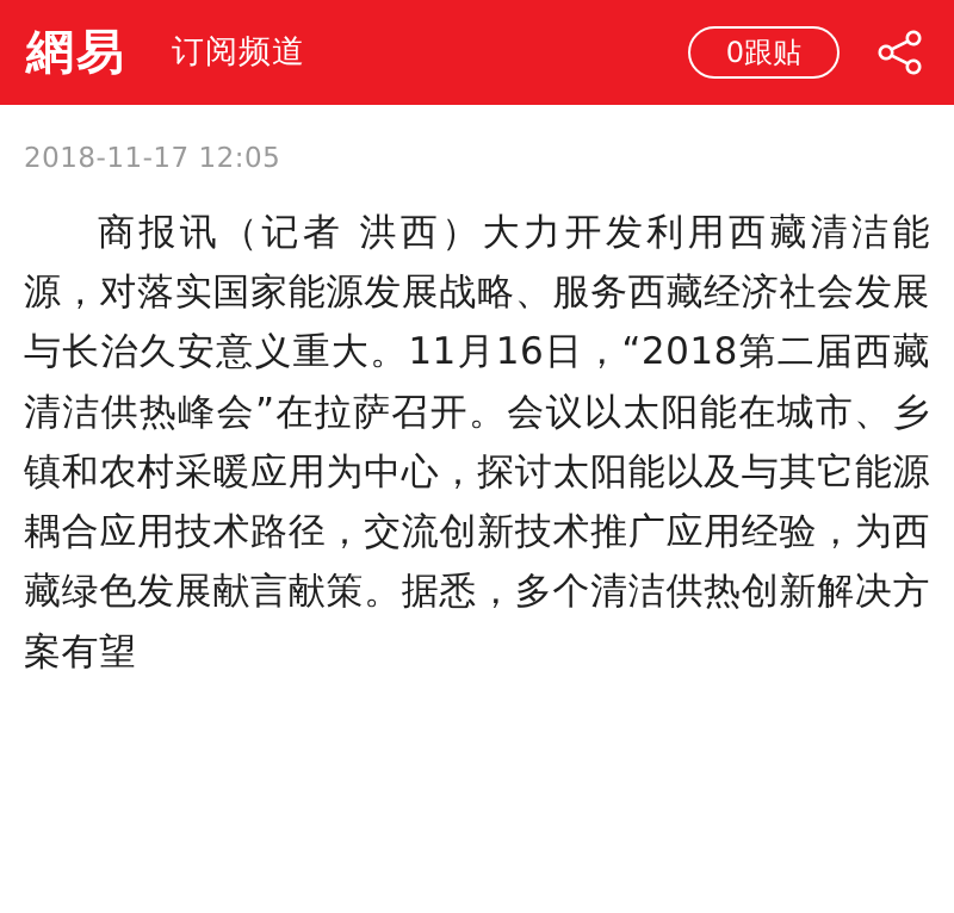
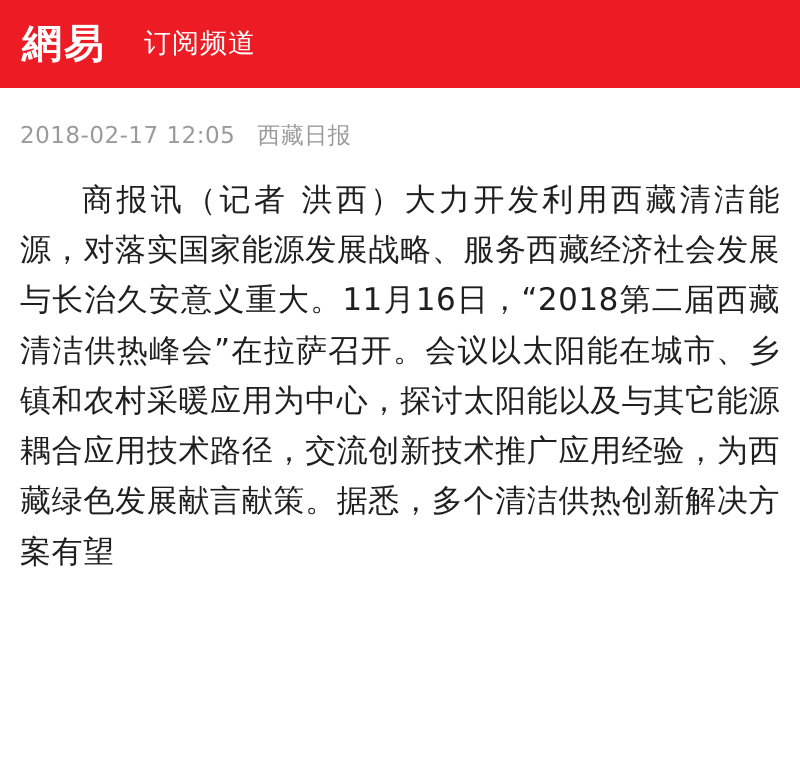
  網易
  订阅频道
- 0跟贴
- 2018-11-17 12:05
+ 2018-02-17 12:05
+ 西藏日报
  商报讯（记者 洪西）大力开发利用西藏清洁能源，对落实国家能源发展战略、服务西藏经济社会发展与长治久安意义重大。11月16日，“2018第二届西藏清洁供热峰会”在拉萨召开。会议以太阳能在城市、乡镇和农村采暖应用为中心，探讨太阳能以及与其它能源耦合应用技术路径，交流创新技术推广应用经验，为西藏绿色发展献言献策。据悉，多个清洁供热创新解决方案有望
